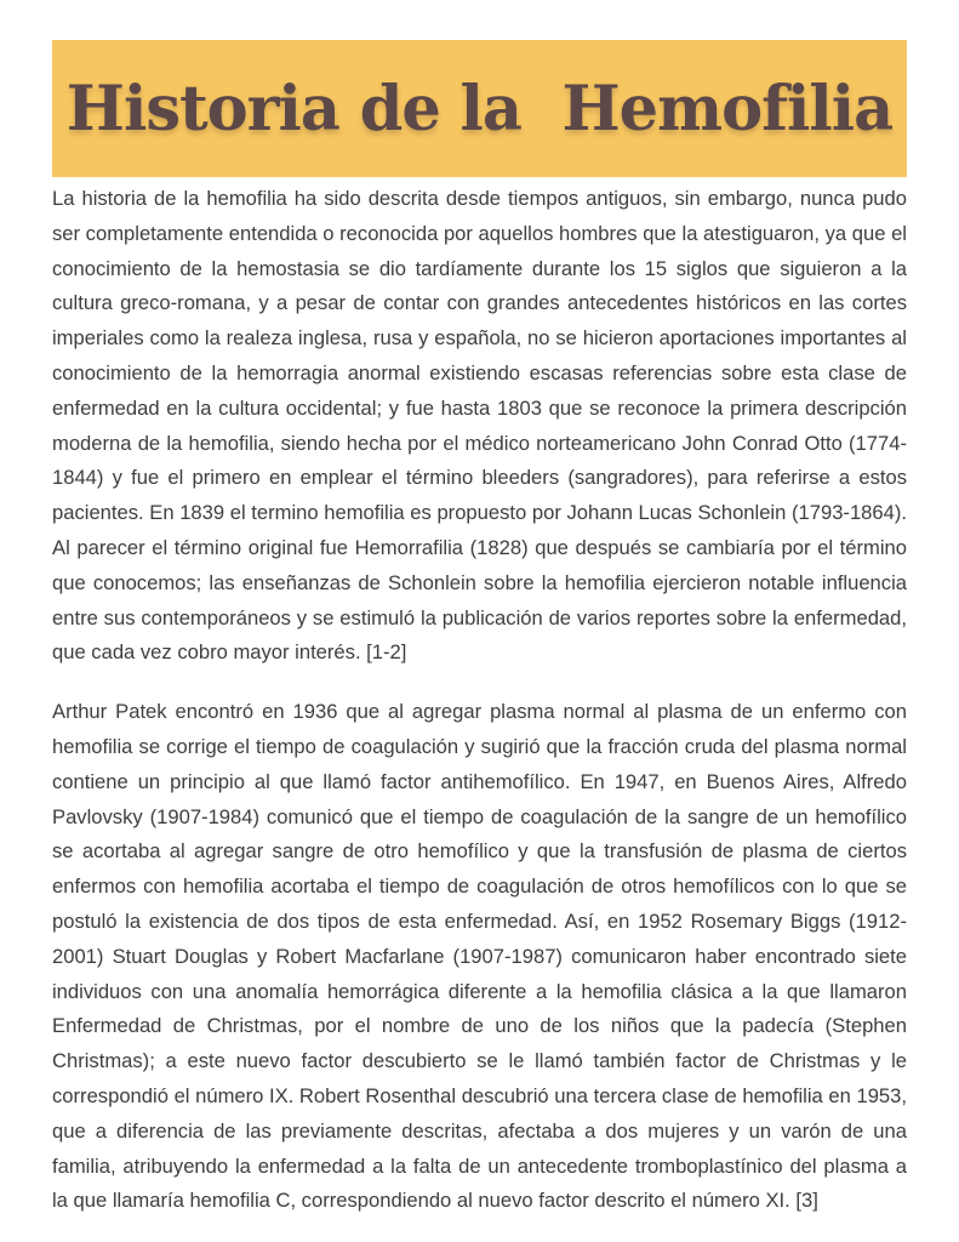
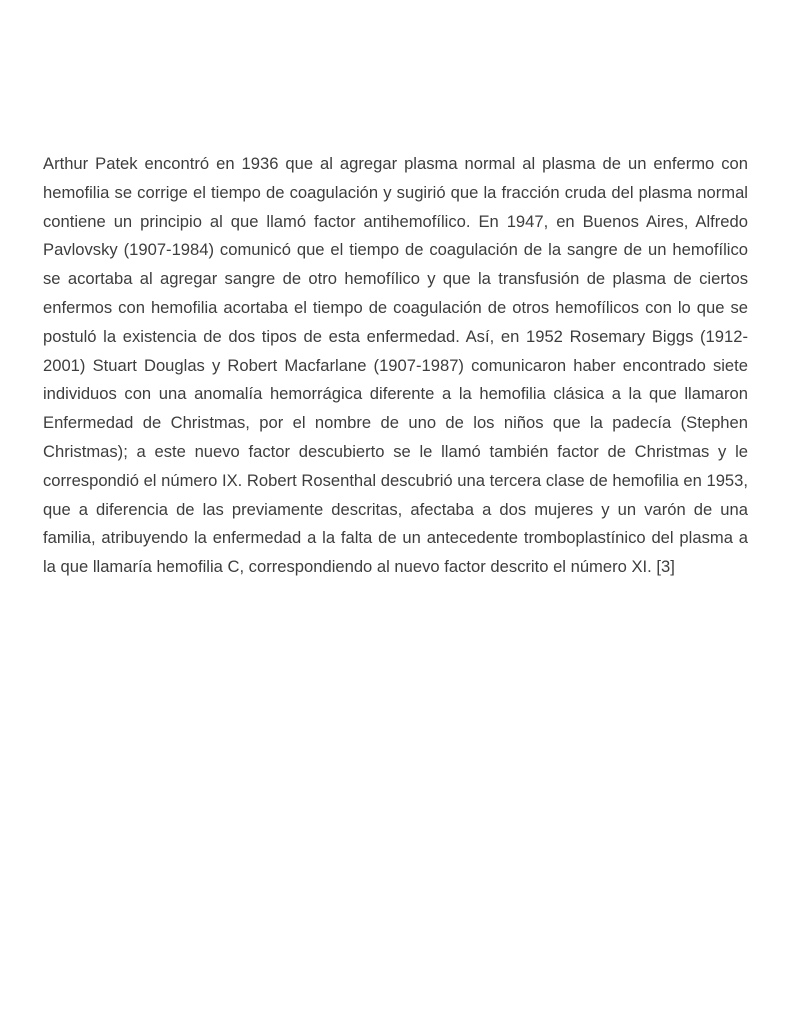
- Historia de la Hemofilia
- La historia de la hemofilia ha sido descrita desde tiempos antiguos, sin embargo, nunca pudo ser completamente entendida o reconocida por aquellos hombres que la atestiguaron, ya que el conocimiento de la hemostasia se dio tardíamente durante los 15 siglos que siguieron a la cultura greco-romana, y a pesar de contar con grandes antecedentes históricos en las cortes imperiales como la realeza inglesa, rusa y española, no se hicieron aportaciones importantes al conocimiento de la hemorragia anormal existiendo escasas referencias sobre esta clase de enfermedad en la cultura occidental; y fue hasta 1803 que se reconoce la primera descripción moderna de la hemofilia, siendo hecha por el médico norteamericano John Conrad Otto (1774-1844) y fue el primero en emplear el término bleeders (sangradores), para referirse a estos pacientes. En 1839 el termino hemofilia es propuesto por Johann Lucas Schonlein (1793-1864). Al parecer el término original fue Hemorrafilia (1828) que después se cambiaría por el término que conocemos; las enseñanzas de Schonlein sobre la hemofilia ejercieron notable influencia entre sus contemporáneos y se estimuló la publicación de varios reportes sobre la enfermedad, que cada vez cobro mayor interés. [1-2]
  Arthur Patek encontró en 1936 que al agregar plasma normal al plasma de un enfermo con hemofilia se corrige el tiempo de coagulación y sugirió que la fracción cruda del plasma normal contiene un principio al que llamó factor antihemofílico. En 1947, en Buenos Aires, Alfredo Pavlovsky (1907-1984) comunicó que el tiempo de coagulación de la sangre de un hemofílico se acortaba al agregar sangre de otro hemofílico y que la transfusión de plasma de ciertos enfermos con hemofilia acortaba el tiempo de coagulación de otros hemofílicos con lo que se postuló la existencia de dos tipos de esta enfermedad. Así, en 1952 Rosemary Biggs (1912-2001) Stuart Douglas y Robert Macfarlane (1907-1987) comunicaron haber encontrado siete individuos con una anomalía hemorrágica diferente a la hemofilia clásica a la que llamaron Enfermedad de Christmas, por el nombre de uno de los niños que la padecía (Stephen Christmas); a este nuevo factor descubierto se le llamó también factor de Christmas y le correspondió el número IX. Robert Rosenthal descubrió una tercera clase de hemofilia en 1953, que a diferencia de las previamente descritas, afectaba a dos mujeres y un varón de una familia, atribuyendo la enfermedad a la falta de un antecedente tromboplastínico del plasma a la que llamaría hemofilia C, correspondiendo al nuevo factor descrito el número XI. [3]
